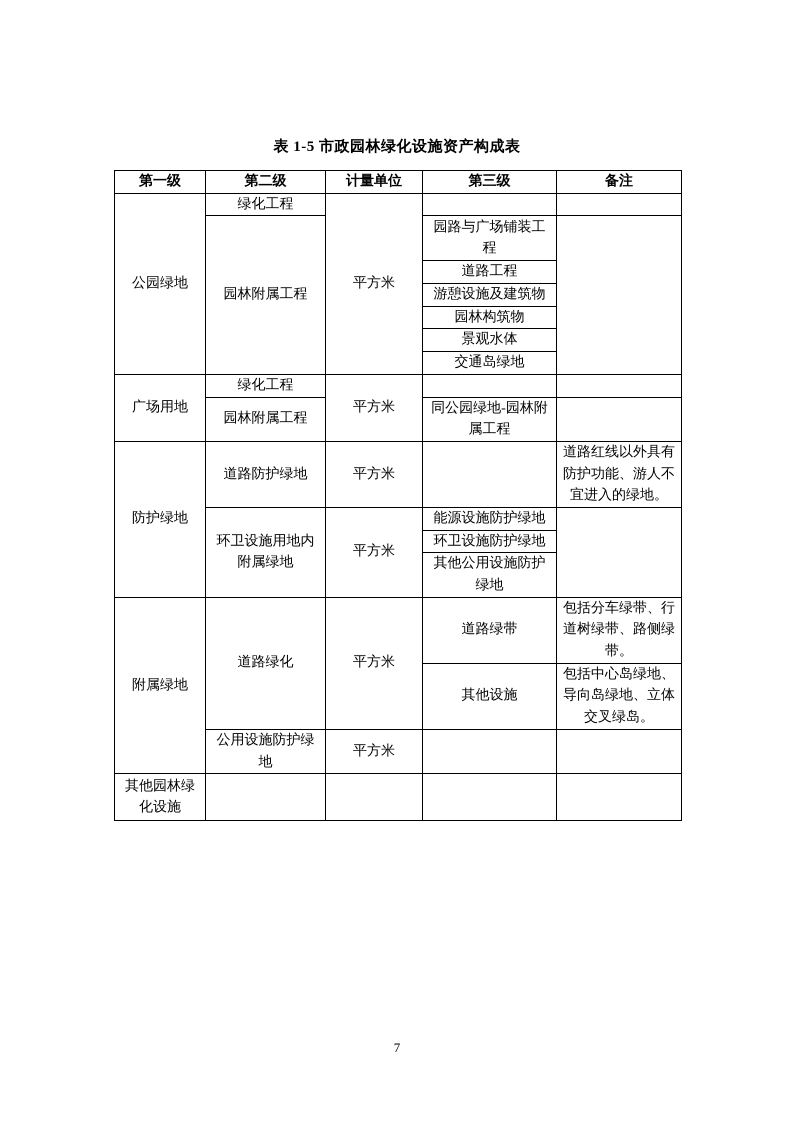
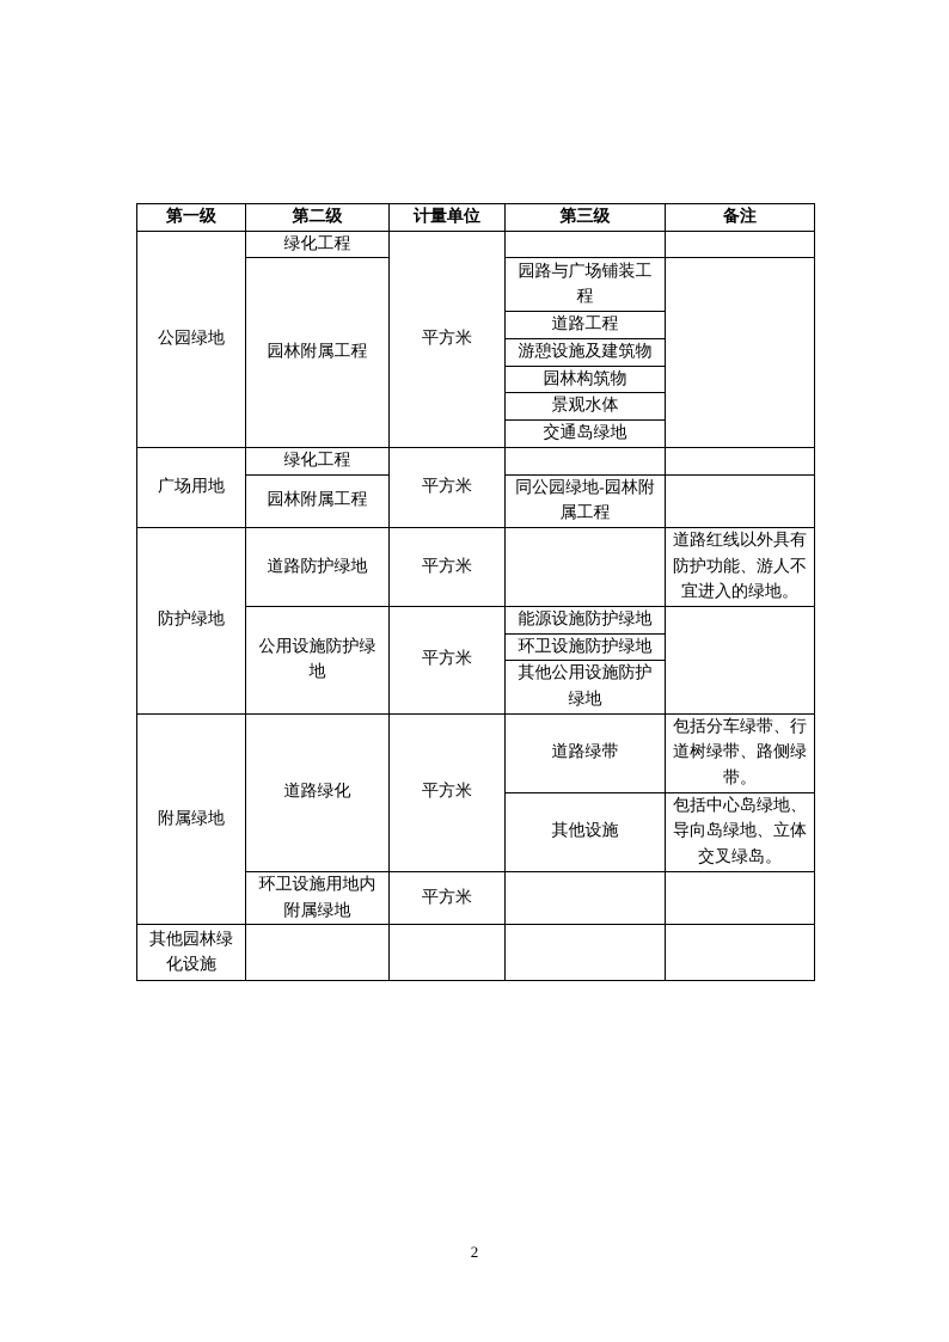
- 表 1-5 市政园林绿化设施资产构成表
  第一级	第二级	计量单位	第三级	备注
  公园绿地	绿化工程	平方米
  园林附属工程	园路与广场铺装工程
  道路工程
  游憩设施及建筑物
  园林构筑物
  景观水体
  交通岛绿地
  广场用地	绿化工程	平方米
  园林附属工程	同公园绿地-园林附属工程
  防护绿地	道路防护绿地	平方米		道路红线以外具有防护功能、游人不宜进入的绿地。
- 环卫设施用地内附属绿地	平方米	能源设施防护绿地
+ 公用设施防护绿地	平方米	能源设施防护绿地
  环卫设施防护绿地
  其他公用设施防护绿地
  附属绿地	道路绿化	平方米	道路绿带	包括分车绿带、行道树绿带、路侧绿带。
  其他设施	包括中心岛绿地、导向岛绿地、立体交叉绿岛。
- 公用设施防护绿地	平方米
+ 环卫设施用地内附属绿地	平方米
  其他园林绿化设施
- 7
+ 2
